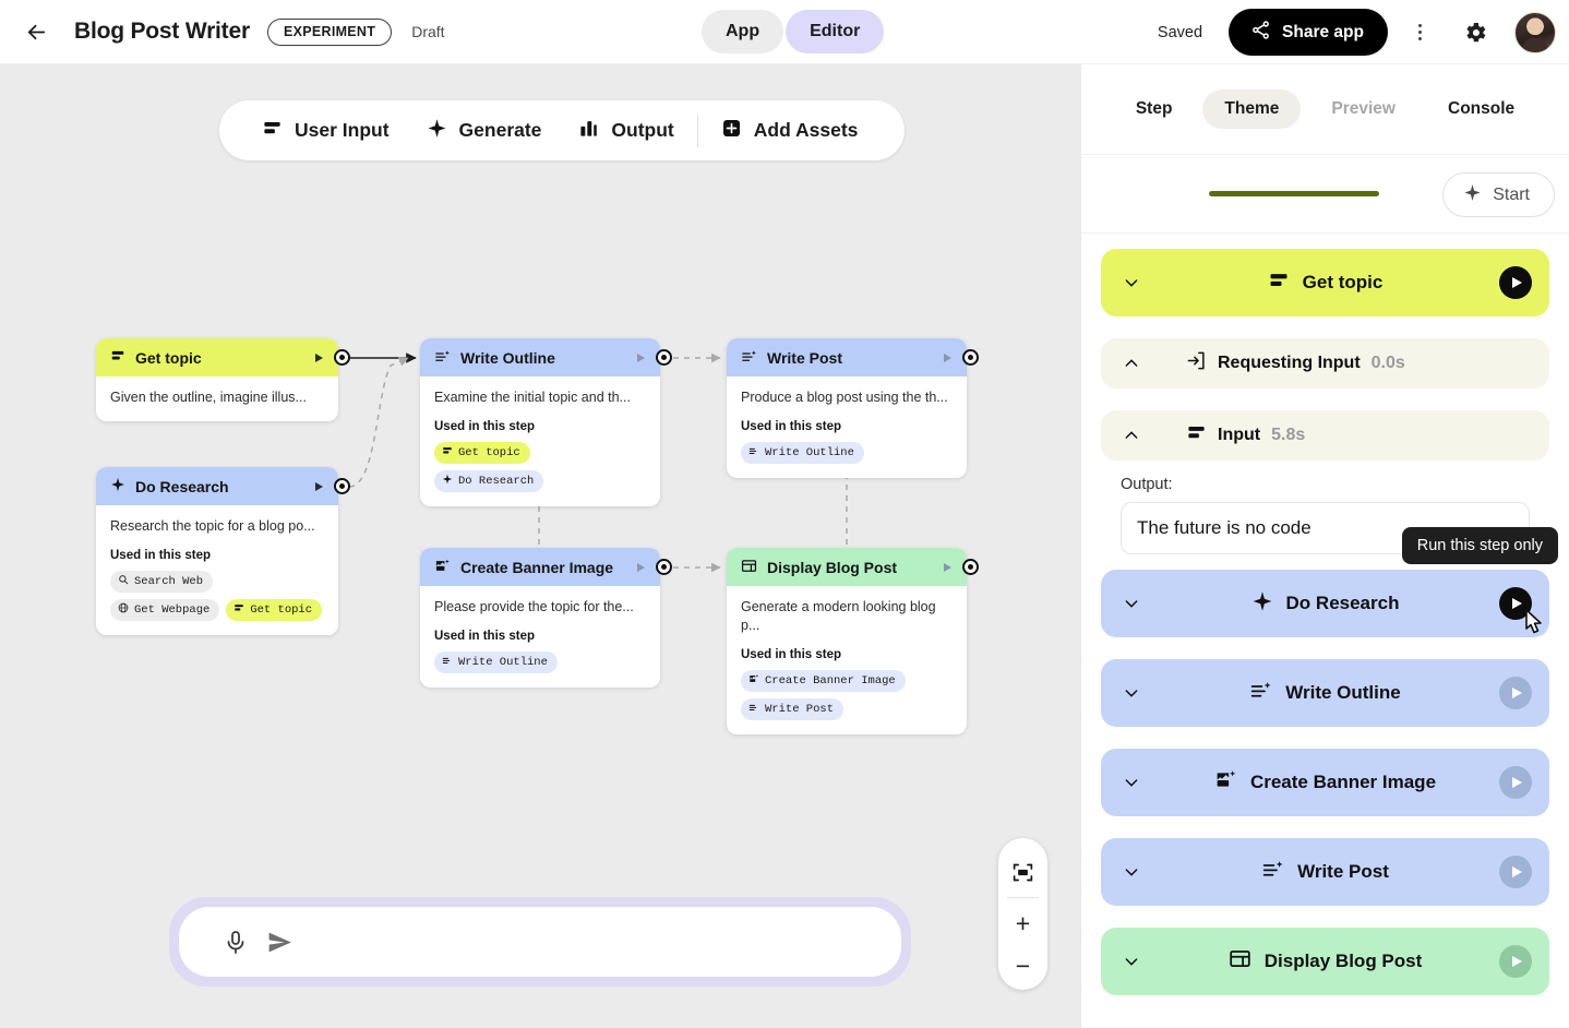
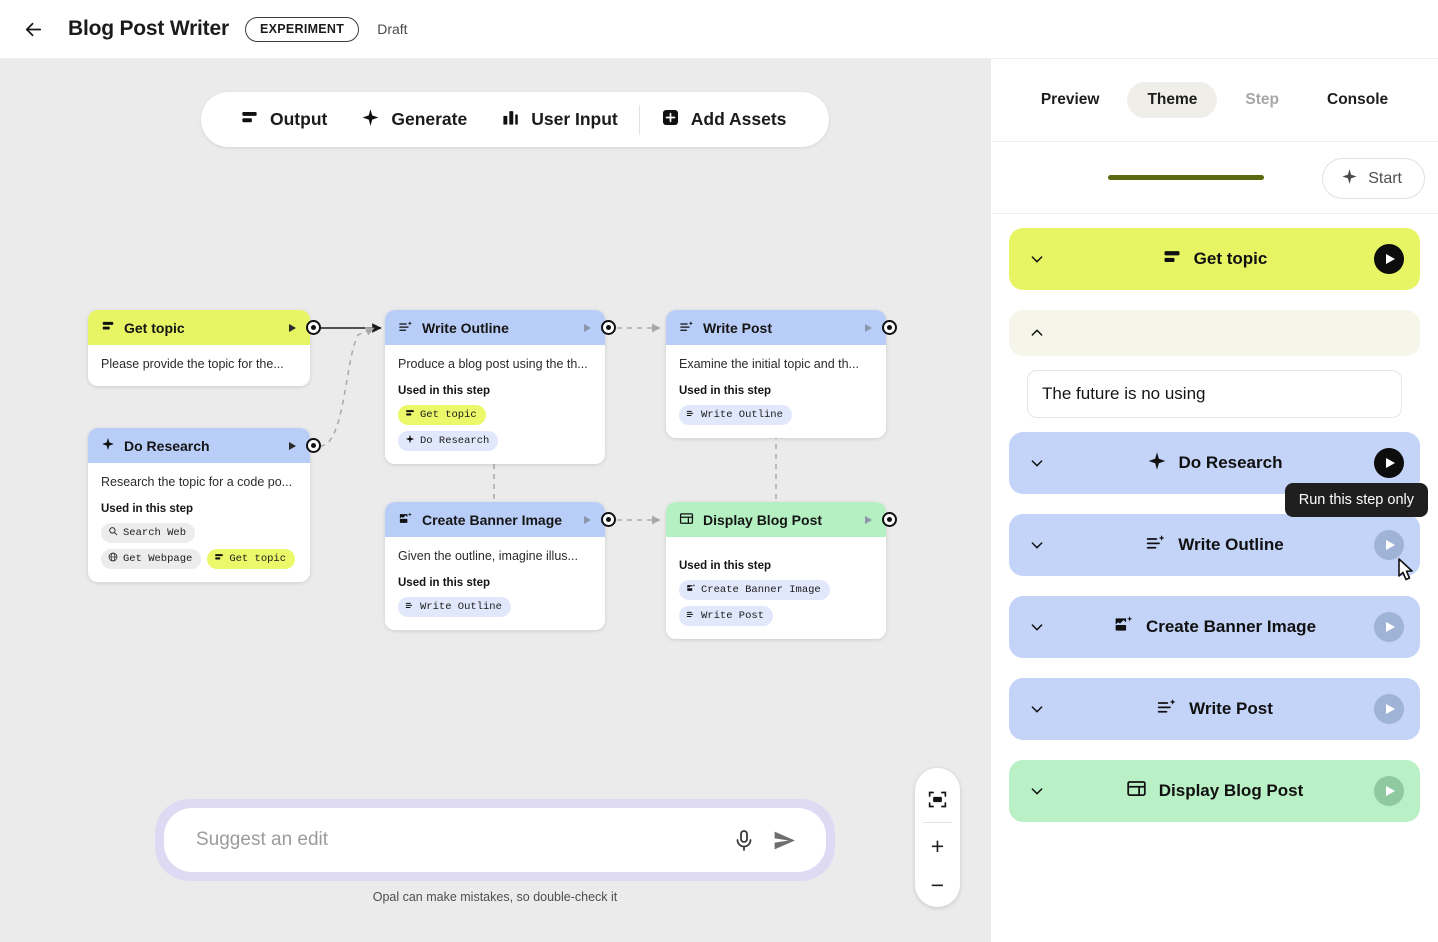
  Blog Post Writer
  EXPERIMENT
  Draft
- App
- Editor
- Saved
- Share app
- User Input
+ Output
  Generate
- Output
+ User Input
  Add Assets
  Get topic
- Given the outline, imagine illus...
+ Please provide the topic for the...
  Do Research
- Research the topic for a blog po...
+ Research the topic for a code po...
  Used in this step
  Search Web
  Get Webpage
  Get topic
  Write Outline
- Examine the initial topic and th...
+ Produce a blog post using the th...
  Used in this step
  Get topic
  Do Research
  Write Post
- Produce a blog post using the th...
+ Examine the initial topic and th...
  Used in this step
  Write Outline
  Create Banner Image
- Please provide the topic for the...
+ Given the outline, imagine illus...
  Used in this step
  Write Outline
  Display Blog Post
- Generate a modern looking blog p...
  Used in this step
  Create Banner Image
  Write Post
  +
  −
+ Suggest an edit
+ Opal can make mistakes, so double-check it
- Step
+ Preview
  Theme
- Preview
+ Step
  Console
  Start
  Get topic
- Requesting Input
- 0.0s
- Input
- 5.8s
- Output:
- The future is no code
+ The future is no using
  Do Research
  Write Outline
  Create Banner Image
  Write Post
  Display Blog Post
  Run this step only
